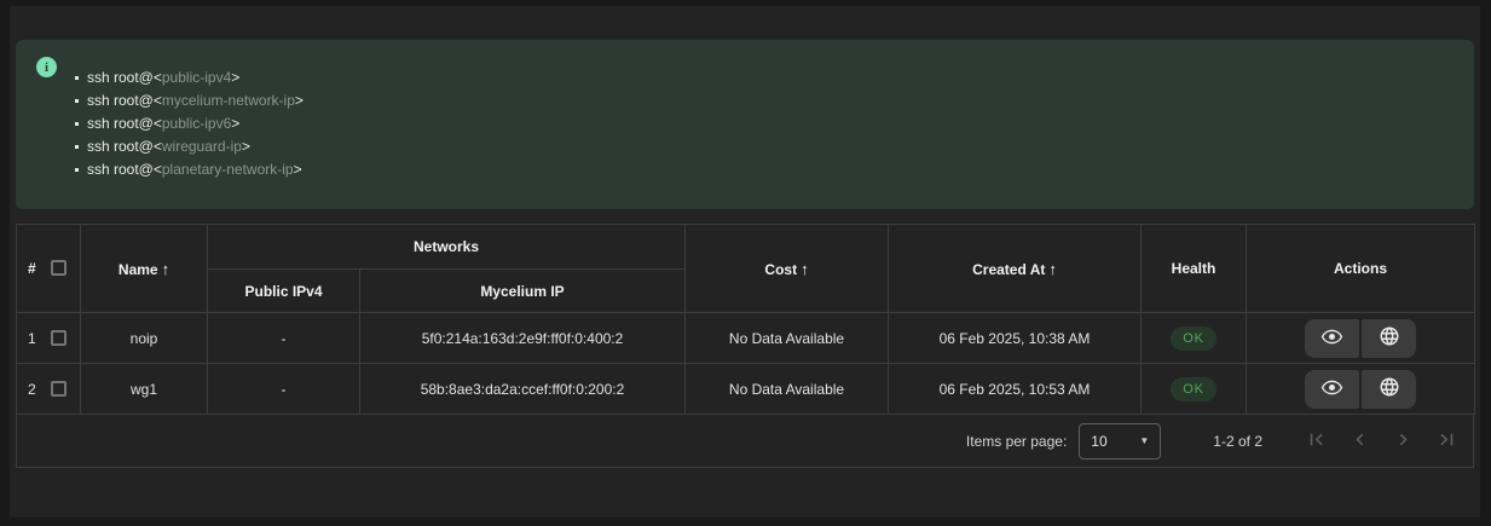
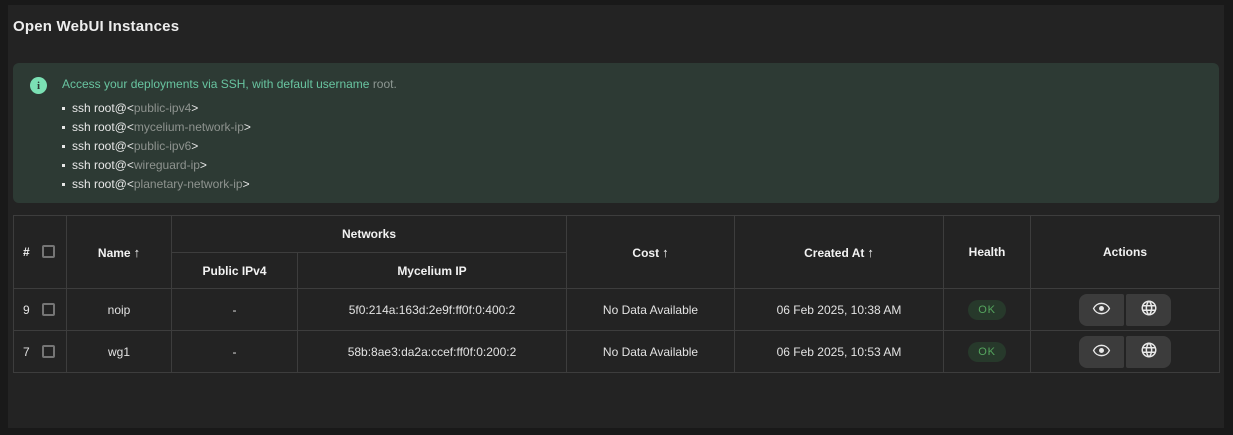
+ Open WebUI Instances
  i
+ Access your deployments via SSH, with default username root.
  ssh root@<
  public-ipv4
  >
  ssh root@<
  mycelium-network-ip
  >
  ssh root@<
  public-ipv6
  >
  ssh root@<
  wireguard-ip
  >
  ssh root@<
  planetary-network-ip
  >
  #	Name ↑	Networks	Cost ↑	Created At ↑	Health	Actions
  Public IPv4	Mycelium IP
- 1	noip	-	5f0:214a:163d:2e9f:ff0f:0:400:2	No Data Available	06 Feb 2025, 10:38 AM	OK
+ 9	noip	-	5f0:214a:163d:2e9f:ff0f:0:400:2	No Data Available	06 Feb 2025, 10:38 AM	OK
- 2	wg1	-	58b:8ae3:da2a:ccef:ff0f:0:200:2	No Data Available	06 Feb 2025, 10:53 AM	OK
+ 7	wg1	-	58b:8ae3:da2a:ccef:ff0f:0:200:2	No Data Available	06 Feb 2025, 10:53 AM	OK
- Items per page:
- 10
- ▼
- 1-2 of 2
